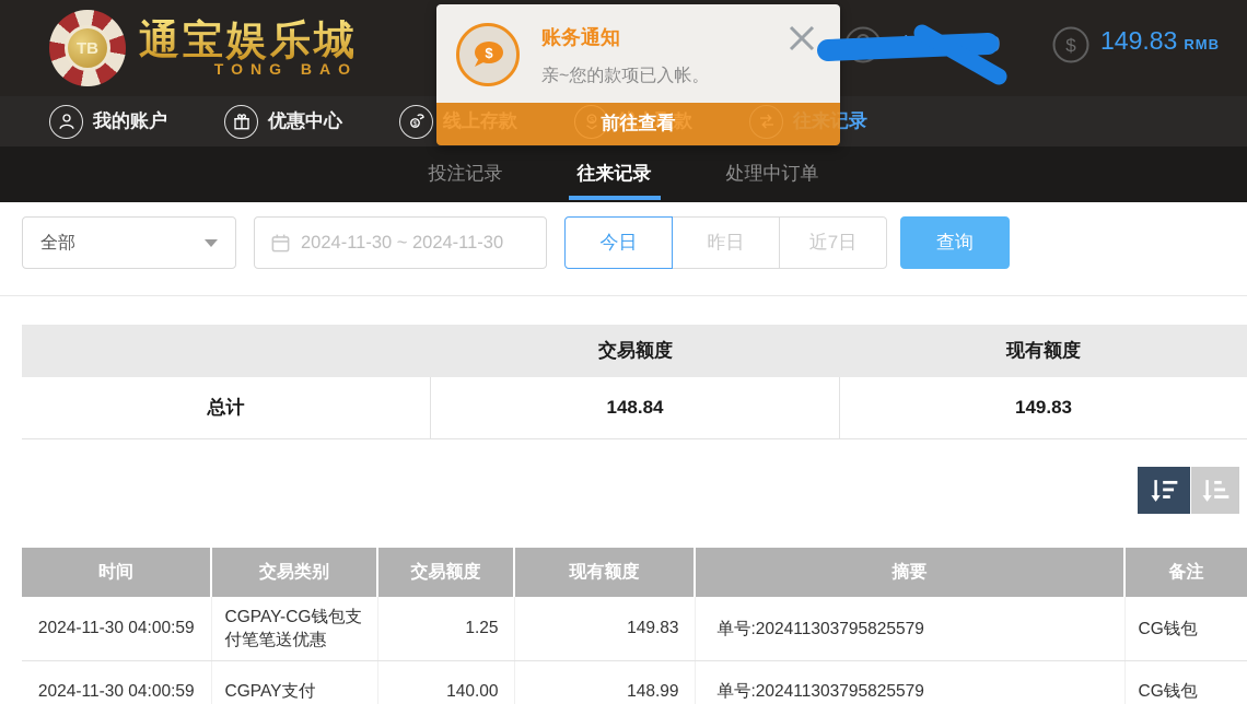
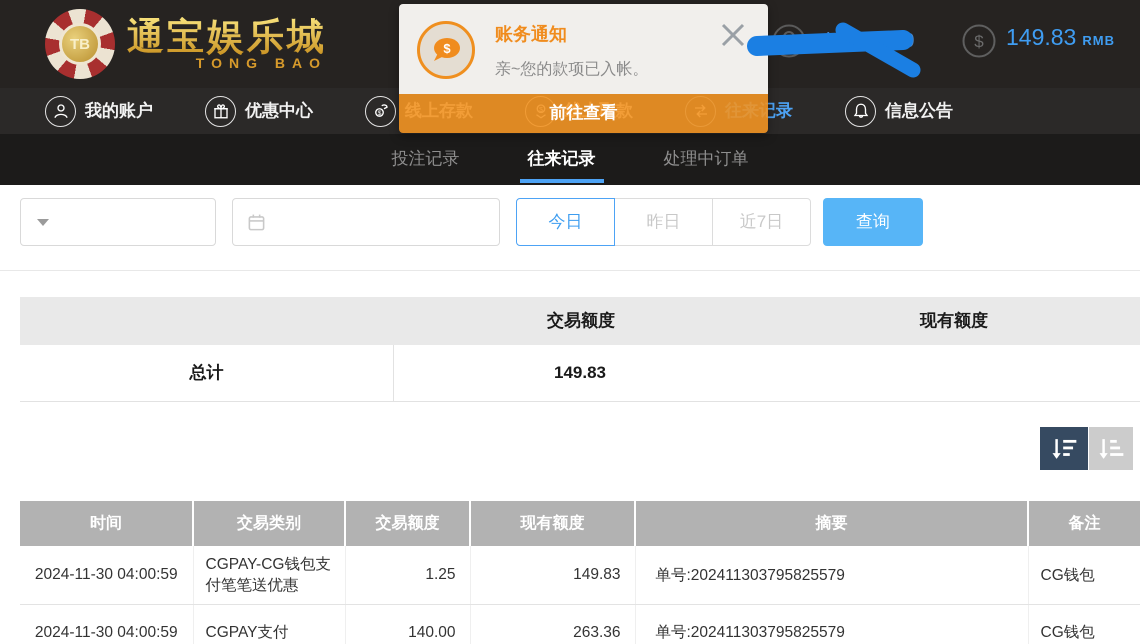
  TB
  通宝娱乐城
  TONG BAO
  $
  149.83
  RMB
  我的账户
  优惠中心
+ 信息公告
  投注记录
  往来记录
  处理中订单
- 全部
- 2024-11-30 ~ 2024-11-30
  今日
  昨日
  近7日
  查询
  交易额度
  现有额度
  总计
- 148.84
  149.83
  时间	交易类别	交易额度	现有额度	摘要	备注
  2024-11-30 04:00:59	CGPAY-CG钱包支付笔笔送优惠	1.25	149.83	单号:202411303795825579	CG钱包
- 2024-11-30 04:00:59	CGPAY支付	140.00	148.99	单号:202411303795825579	CG钱包
+ 2024-11-30 04:00:59	CGPAY支付	140.00	263.36	单号:202411303795825579	CG钱包
  $
  账务通知
  亲~您的款项已入帐。
  前往查看
